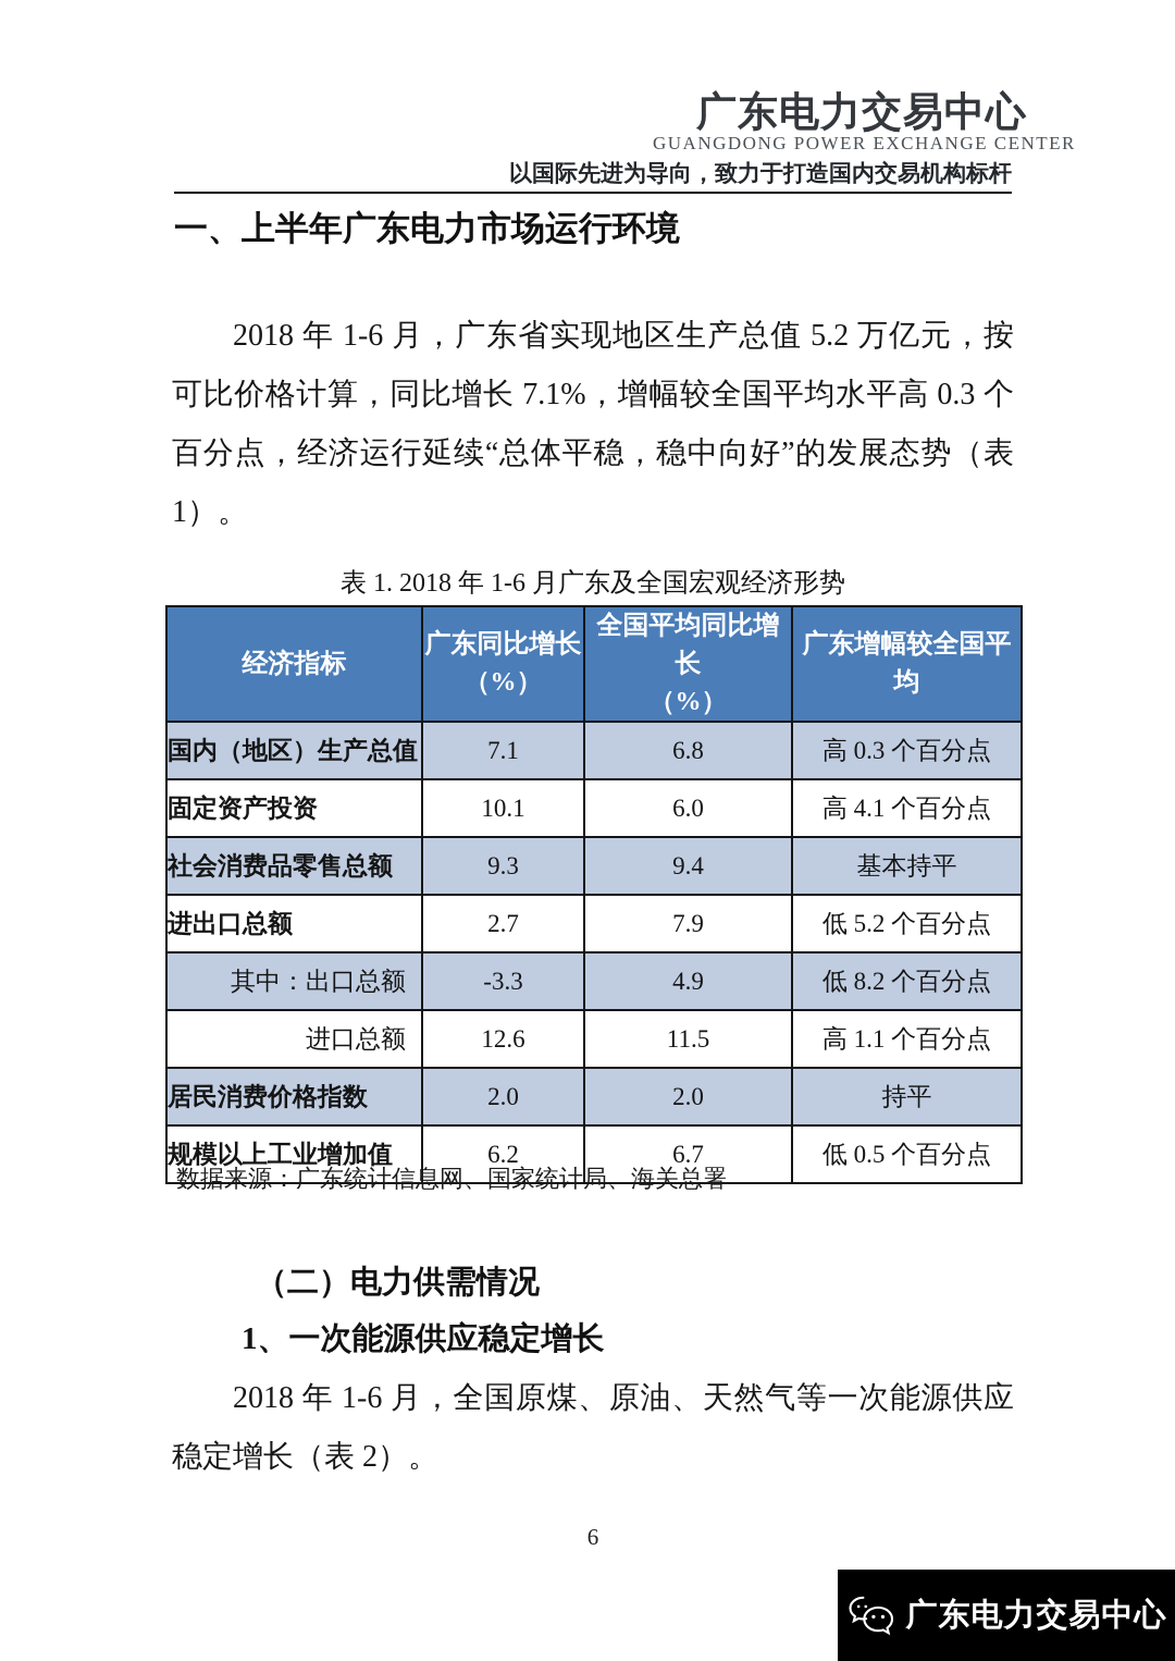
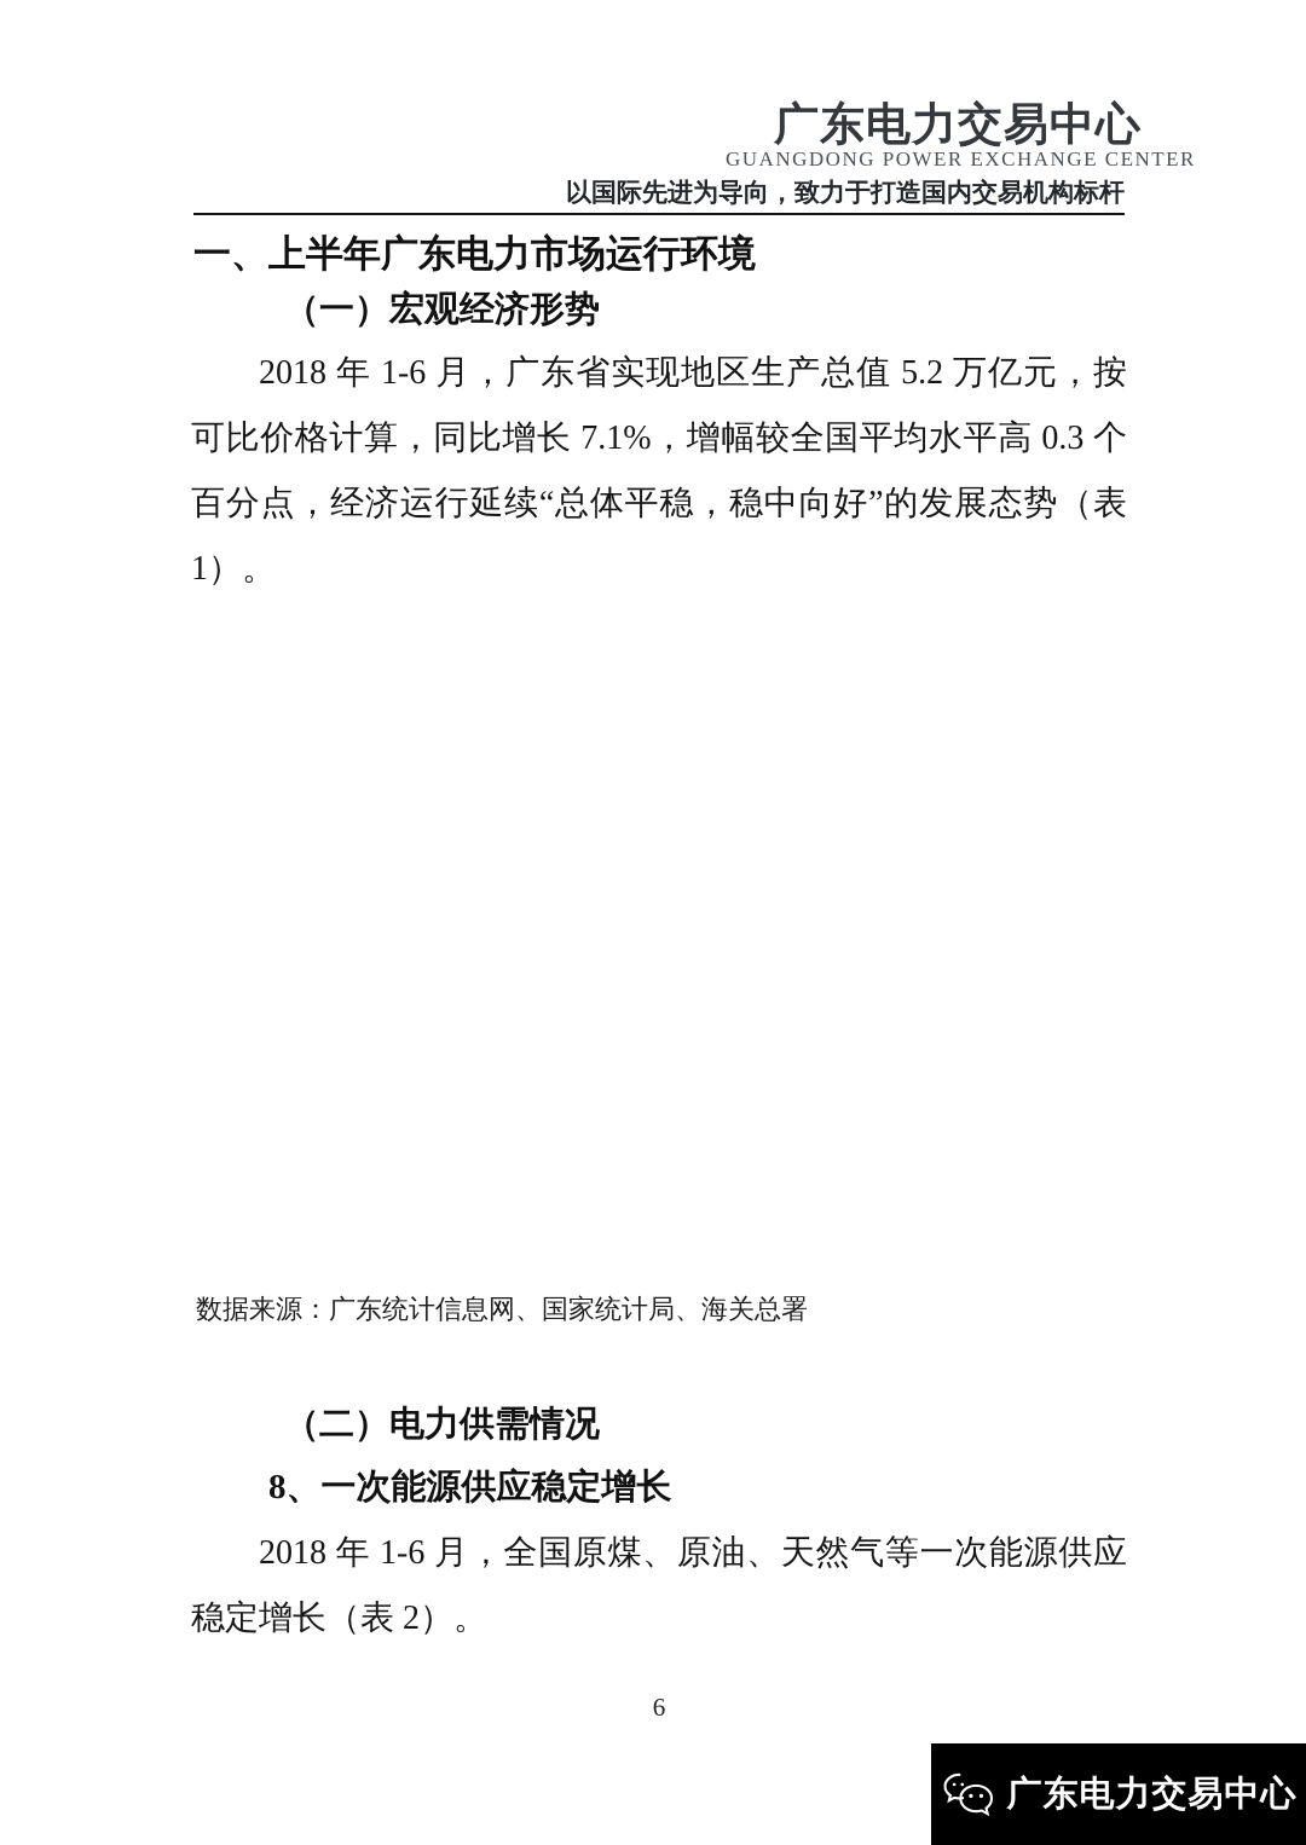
  广东电力交易中心
  GUANGDONG POWER EXCHANGE CENTER
  以国际先进为导向，致力于打造国内交易机构标杆
  一、上半年广东电力市场运行环境
+ （一）宏观经济形势
  2018 年 1-6 月，广东省实现地区生产总值 5.2 万亿元，按可比价格计算，同比增长 7.1%，增幅较全国平均水平高 0.3 个百分点，经济运行延续“总体平稳，稳中向好”的发展态势（表 1）。
- 表 1. 2018 年 1-6 月广东及全国宏观经济形势
- 经济指标	广东同比增长（%）	全国平均同比增长（%）	广东增幅较全国平均
- 国内（地区）生产总值	7.1	6.8	高 0.3 个百分点
- 固定资产投资	10.1	6.0	高 4.1 个百分点
- 社会消费品零售总额	9.3	9.4	基本持平
- 进出口总额	2.7	7.9	低 5.2 个百分点
- 其中：出口总额	-3.3	4.9	低 8.2 个百分点
- 进口总额	12.6	11.5	高 1.1 个百分点
- 居民消费价格指数	2.0	2.0	持平
- 规模以上工业增加值	6.2	6.7	低 0.5 个百分点
  数据来源：广东统计信息网、国家统计局、海关总署
  （二）电力供需情况
- 1、一次能源供应稳定增长
+ 8、一次能源供应稳定增长
  2018 年 1-6 月，全国原煤、原油、天然气等一次能源供应稳定增长（表 2）。
  6
  广东电力交易中心
